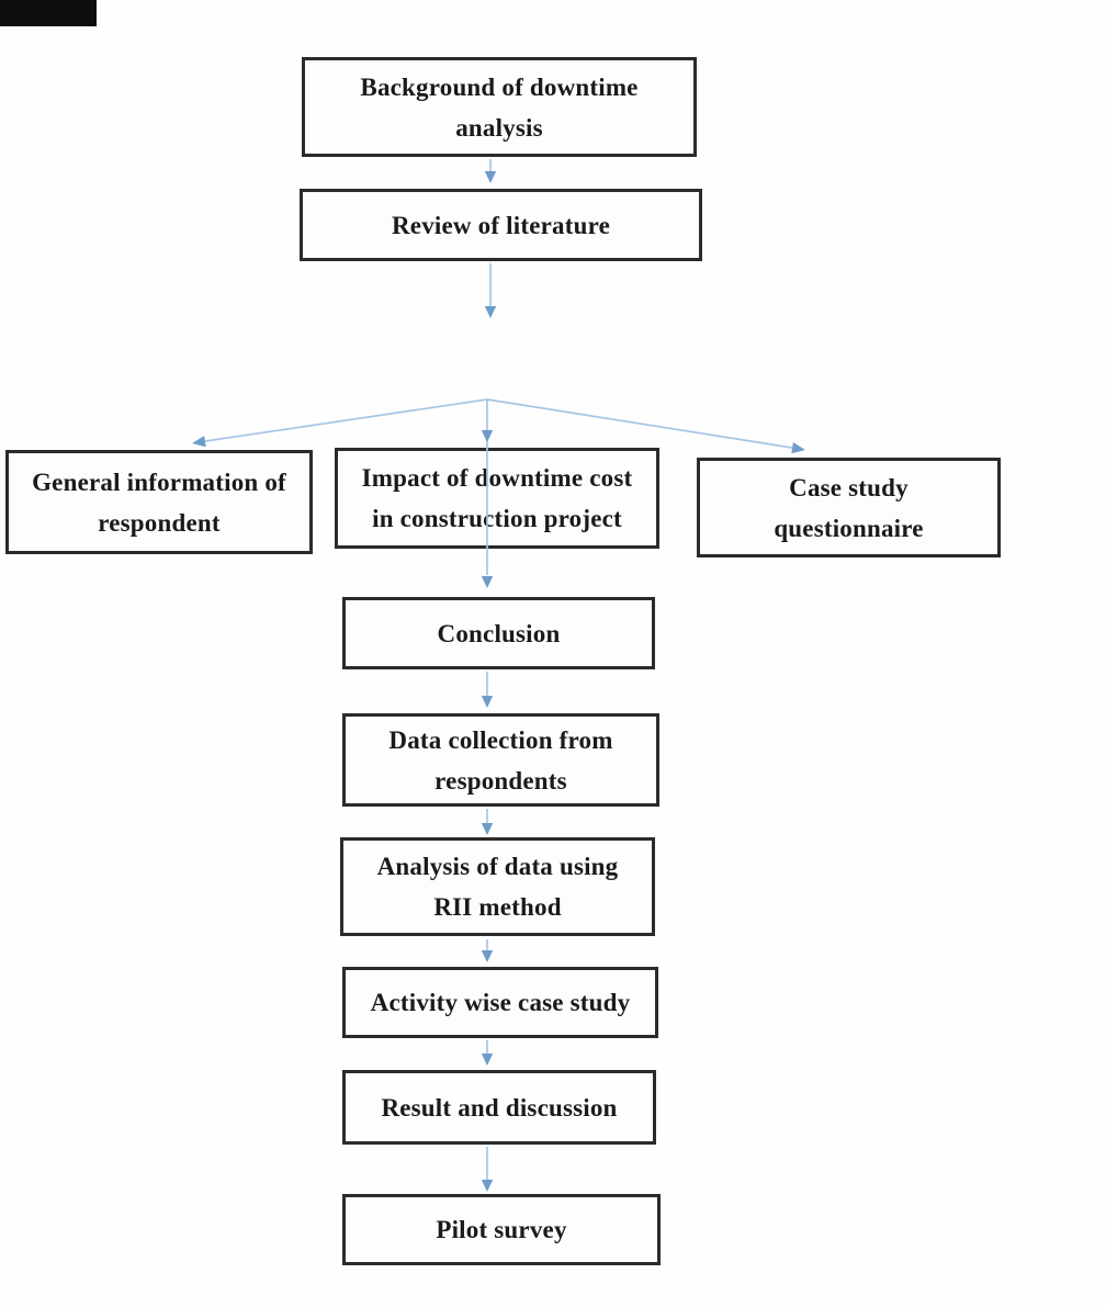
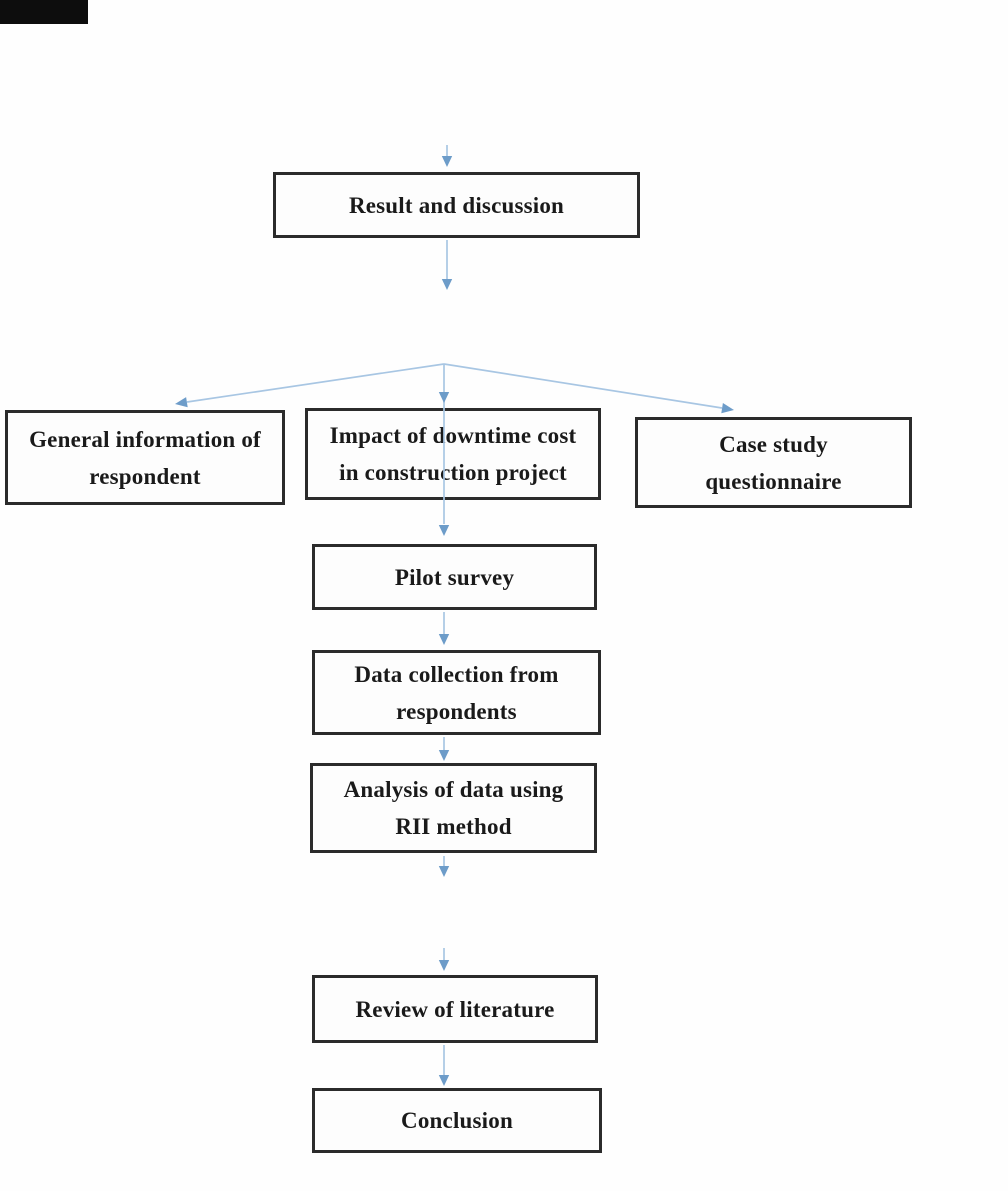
- Background of downtime
- analysis
- Review of literature
+ Result and discussion
  General information of
  respondent
  Impact of downtime cost
  in construction project
  Case study
  questionnaire
- Conclusion
+ Pilot survey
  Data collection from
  respondents
  Analysis of data using
  RII method
- Activity wise case study
- Result and discussion
+ Review of literature
- Pilot survey
+ Conclusion
